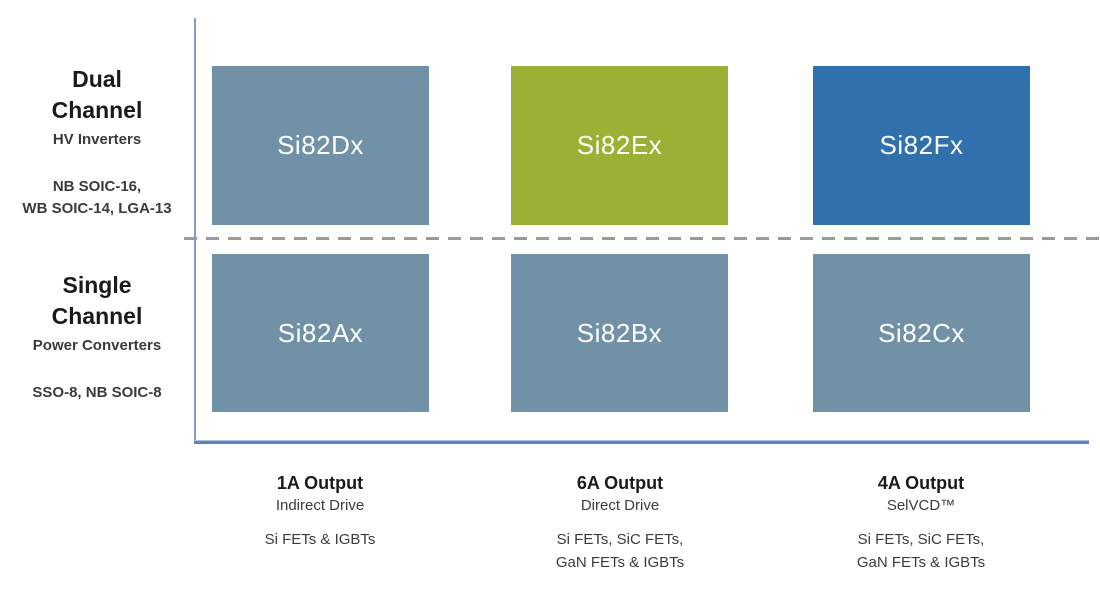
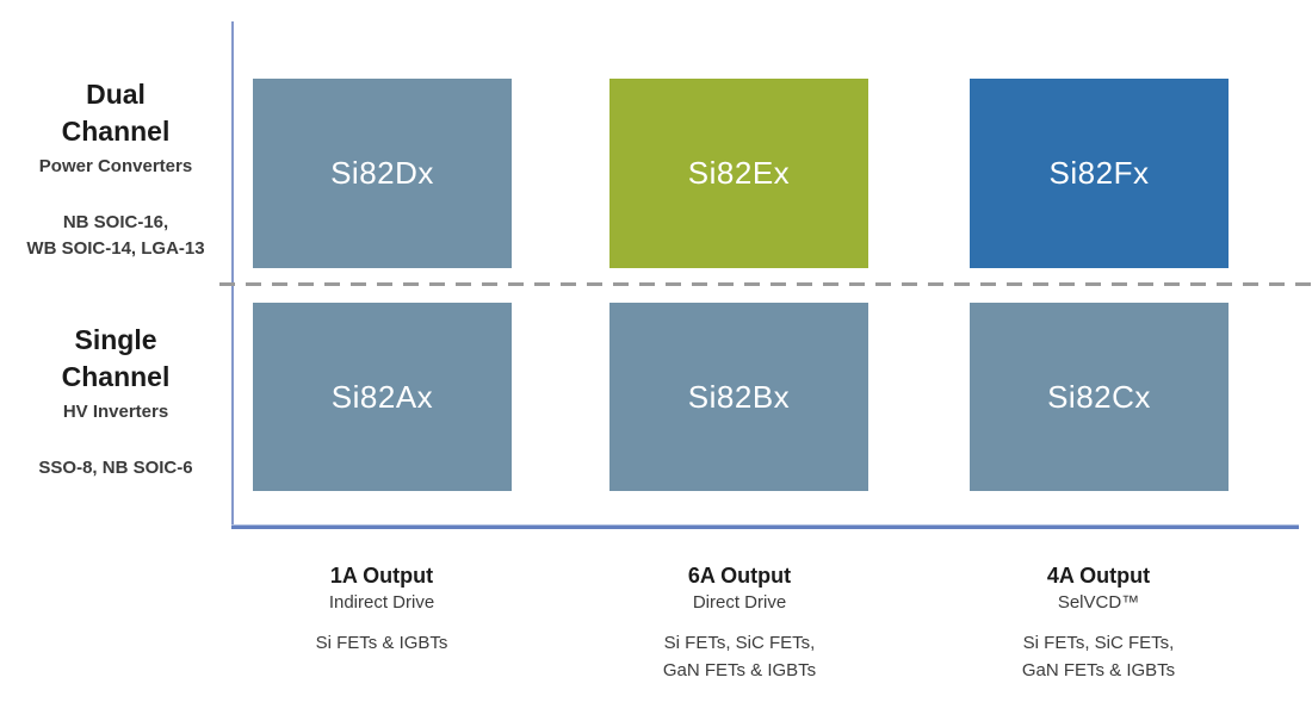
  Dual
  Channel
- HV Inverters
+ Power Converters
  NB SOIC-16,
  WB SOIC-14, LGA-13
  Single
  Channel
- Power Converters
+ HV Inverters
- SSO-8, NB SOIC-8
+ SSO-8, NB SOIC-6
  Si82Dx
  Si82Ex
  Si82Fx
  Si82Ax
  Si82Bx
  Si82Cx
  1A Output
  Indirect Drive
  Si FETs & IGBTs
  6A Output
  Direct Drive
  Si FETs, SiC FETs,
  GaN FETs & IGBTs
  4A Output
  SelVCD™
  Si FETs, SiC FETs,
  GaN FETs & IGBTs
